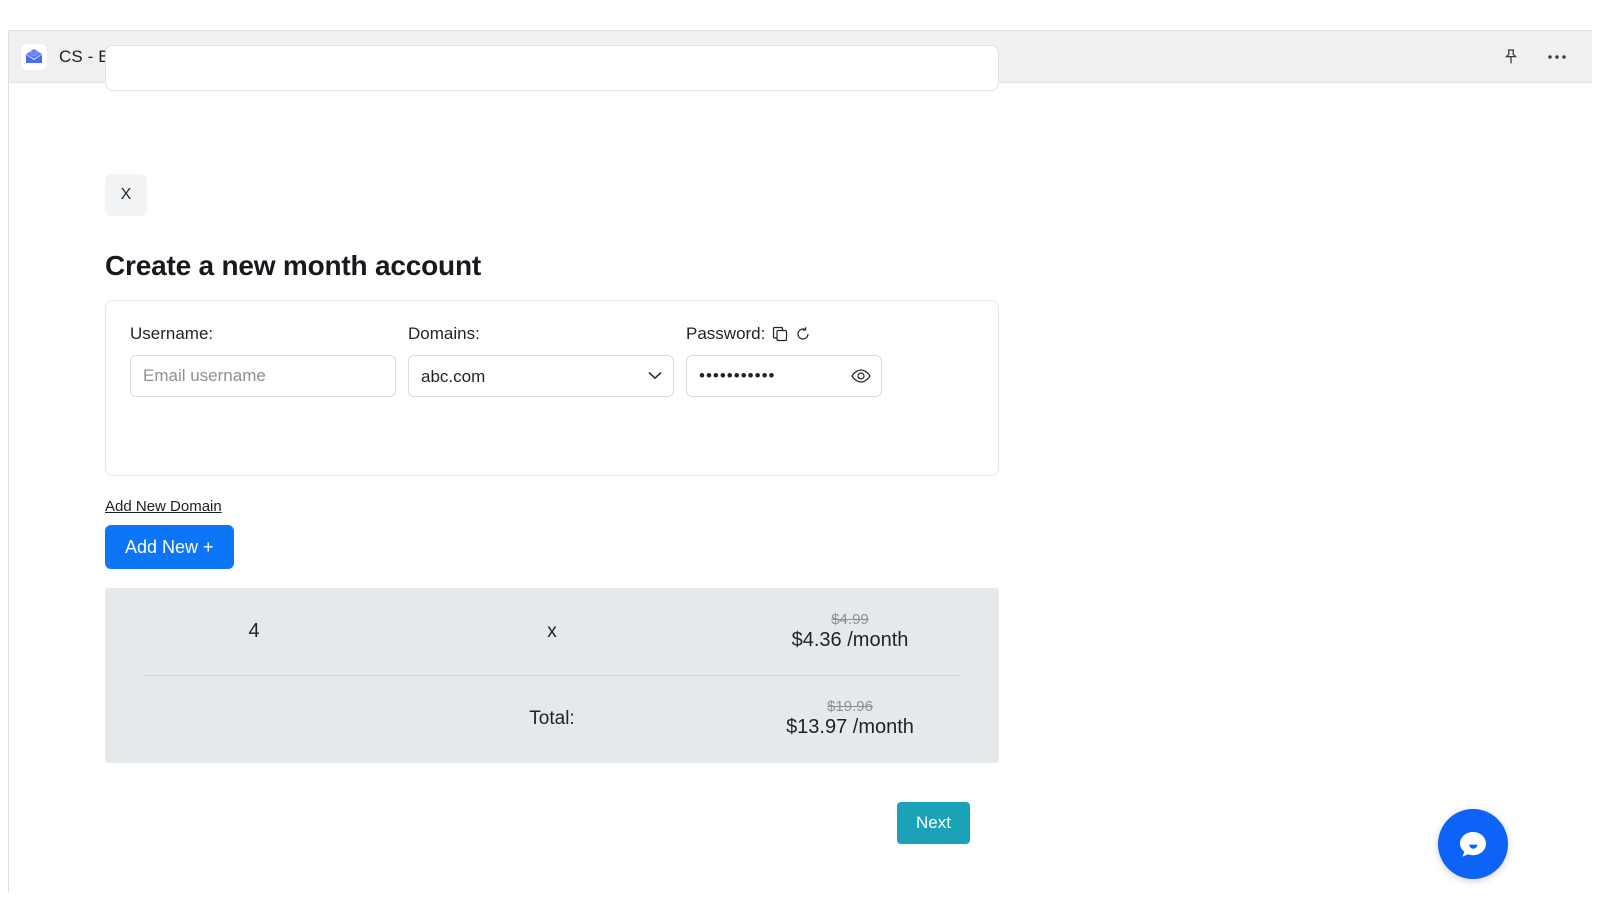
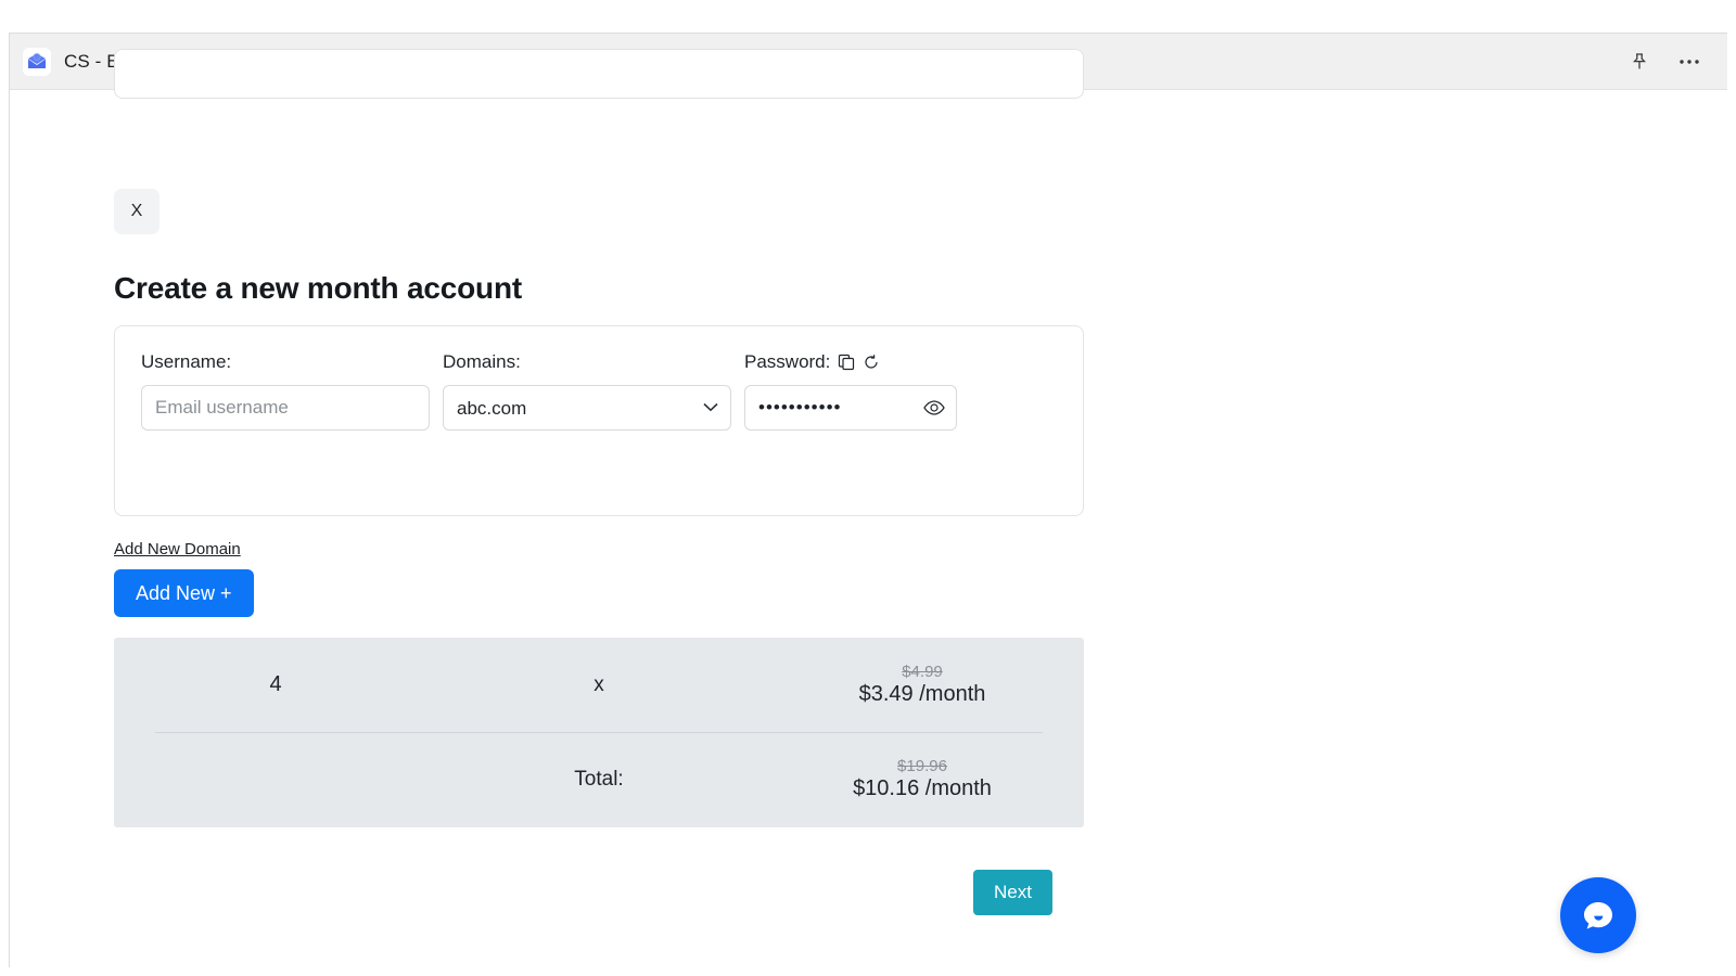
  X
  Create a new month account
  Username:
  Email username
  Domains:
  abc.com
  Password:
  •••••••••••
  Add New Domain
  Add New +
  4
  x
  $4.99
- $4.36 /month
+ $3.49 /month
  Total:
  $19.96
- $13.97 /month
+ $10.16 /month
  Next
